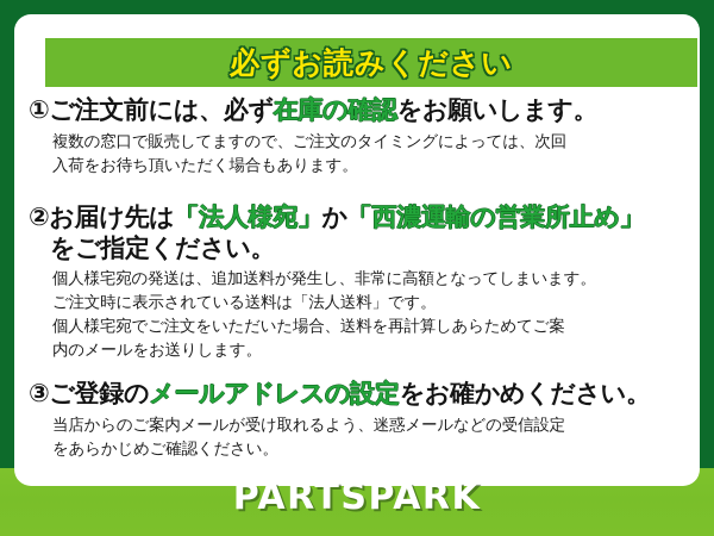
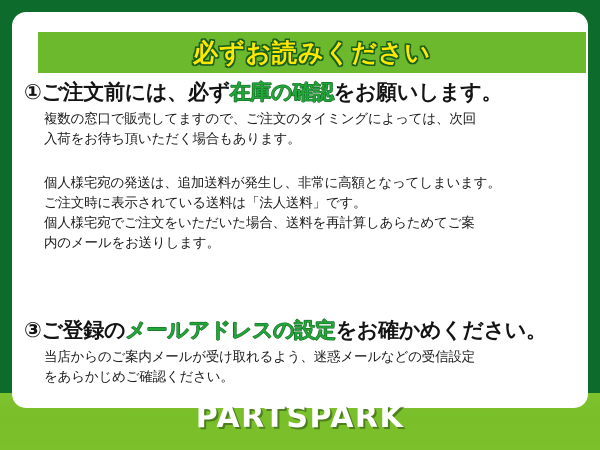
  必ずお読みください
  ①ご注文前には、必ず在庫の確認をお願いします。
  複数の窓口で販売してますので、ご注文のタイミングによっては、次回
  入荷をお待ち頂いただく場合もあります。
- ②お届け先は「法人様宛」か「西濃運輸の営業所止め」
- をご指定ください。
  個人様宅宛の発送は、追加送料が発生し、非常に高額となってしまいます。
  ご注文時に表示されている送料は「法人送料」です。
  個人様宅宛でご注文をいただいた場合、送料を再計算しあらためてご案
  内のメールをお送りします。
  ③ご登録のメールアドレスの設定をお確かめください。
  当店からのご案内メールが受け取れるよう、迷惑メールなどの受信設定
  をあらかじめご確認ください。
  PARTSPARK
